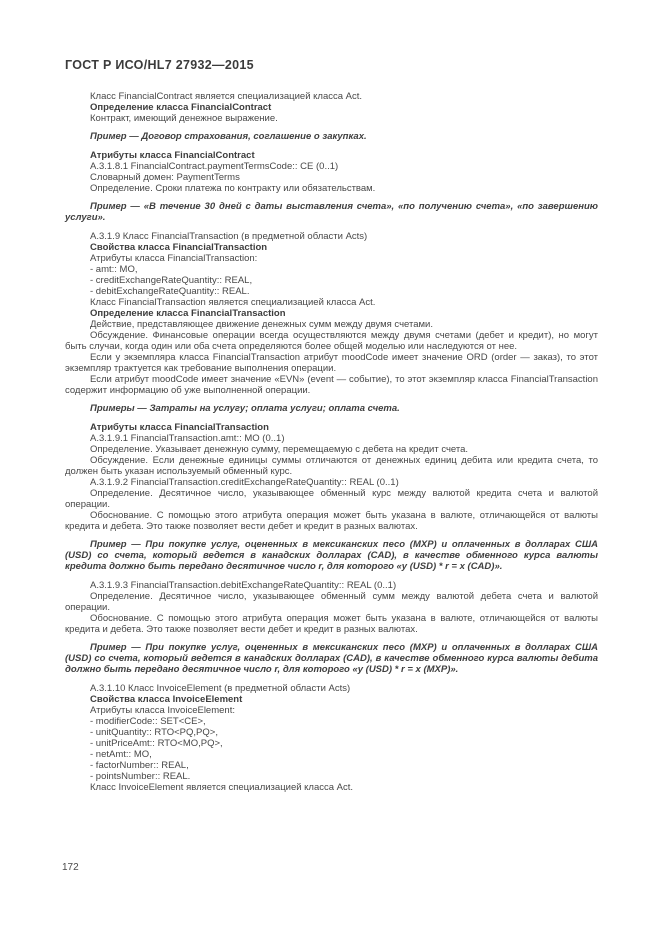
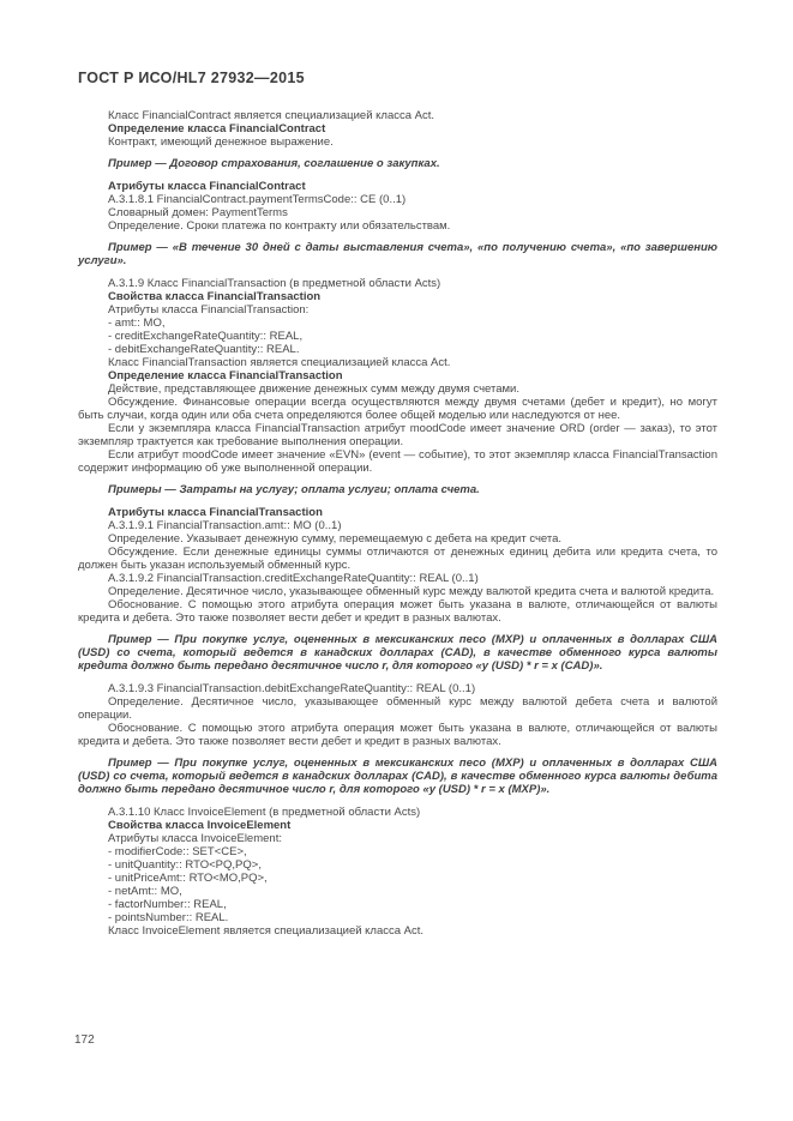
  ГОСТ Р ИСО/HL7 27932—2015
  Класс FinancialContract является специализацией класса Act.
  Определение класса FinancialContract
  Контракт, имеющий денежное выражение.
  Пример — Договор страхования, соглашение о закупках.
  Атрибуты класса FinancialContract
  A.3.1.8.1 FinancialContract.paymentTermsCode:: CE (0..1)
  Словарный домен: PaymentTerms
  Определение. Сроки платежа по контракту или обязательствам.
  Пример — «В течение 30 дней с даты выставления счета», «по получению счета», «по завершению услуги».
  A.3.1.9 Класс FinancialTransaction (в предметной области Acts)
  Свойства класса FinancialTransaction
  Атрибуты класса FinancialTransaction:
  - amt:: MO,
  - creditExchangeRateQuantity:: REAL,
  - debitExchangeRateQuantity:: REAL.
  Класс FinancialTransaction является специализацией класса Act.
  Определение класса FinancialTransaction
  Действие, представляющее движение денежных сумм между двумя счетами.
  Обсуждение. Финансовые операции всегда осуществляются между двумя счетами (дебет и кредит), но могут быть случаи, когда один или оба счета определяются более общей моделью или наследуются от нее.
  Если у экземпляра класса FinancialTransaction атрибут moodCode имеет значение ORD (order — заказ), то этот экземпляр трактуется как требование выполнения операции.
  Если атрибут moodCode имеет значение «EVN» (event — событие), то этот экземпляр класса FinancialTransaction содержит информацию об уже выполненной операции.
  Примеры — Затраты на услугу; оплата услуги; оплата счета.
  Атрибуты класса FinancialTransaction
  A.3.1.9.1 FinancialTransaction.amt:: MO (0..1)
  Определение. Указывает денежную сумму, перемещаемую с дебета на кредит счета.
  Обсуждение. Если денежные единицы суммы отличаются от денежных единиц дебита или кредита счета, то должен быть указан используемый обменный курс.
  A.3.1.9.2 FinancialTransaction.creditExchangeRateQuantity:: REAL (0..1)
- Определение. Десятичное число, указывающее обменный курс между валютой кредита счета и валютой операции.
+ Определение. Десятичное число, указывающее обменный курс между валютой кредита счета и валютой кредита.
  Обоснование. С помощью этого атрибута операция может быть указана в валюте, отличающейся от валюты кредита и дебета. Это также позволяет вести дебет и кредит в разных валютах.
  Пример — При покупке услуг, оцененных в мексиканских песо (MXP) и оплаченных в долларах США (USD) со счета, который ведется в канадских долларах (CAD), в качестве обменного курса валюты кредита должно быть передано десятичное число r, для которого «y (USD) * r = x (CAD)».
  A.3.1.9.3 FinancialTransaction.debitExchangeRateQuantity:: REAL (0..1)
- Определение. Десятичное число, указывающее обменный сумм между валютой дебета счета и валютой операции.
+ Определение. Десятичное число, указывающее обменный курс между валютой дебета счета и валютой операции.
  Обоснование. С помощью этого атрибута операция может быть указана в валюте, отличающейся от валюты кредита и дебета. Это также позволяет вести дебет и кредит в разных валютах.
  Пример — При покупке услуг, оцененных в мексиканских песо (MXP) и оплаченных в долларах США (USD) со счета, который ведется в канадских долларах (CAD), в качестве обменного курса валюты дебита должно быть передано десятичное число r, для которого «y (USD) * r = x (MXP)».
  A.3.1.10 Класс InvoiceElement (в предметной области Acts)
  Свойства класса InvoiceElement
  Атрибуты класса InvoiceElement:
  - modifierCode:: SET<CE>,
  - unitQuantity:: RTO<PQ,PQ>,
  - unitPriceAmt:: RTO<MO,PQ>,
  - netAmt:: MO,
  - factorNumber:: REAL,
  - pointsNumber:: REAL.
  Класс InvoiceElement является специализацией класса Act.
  172
